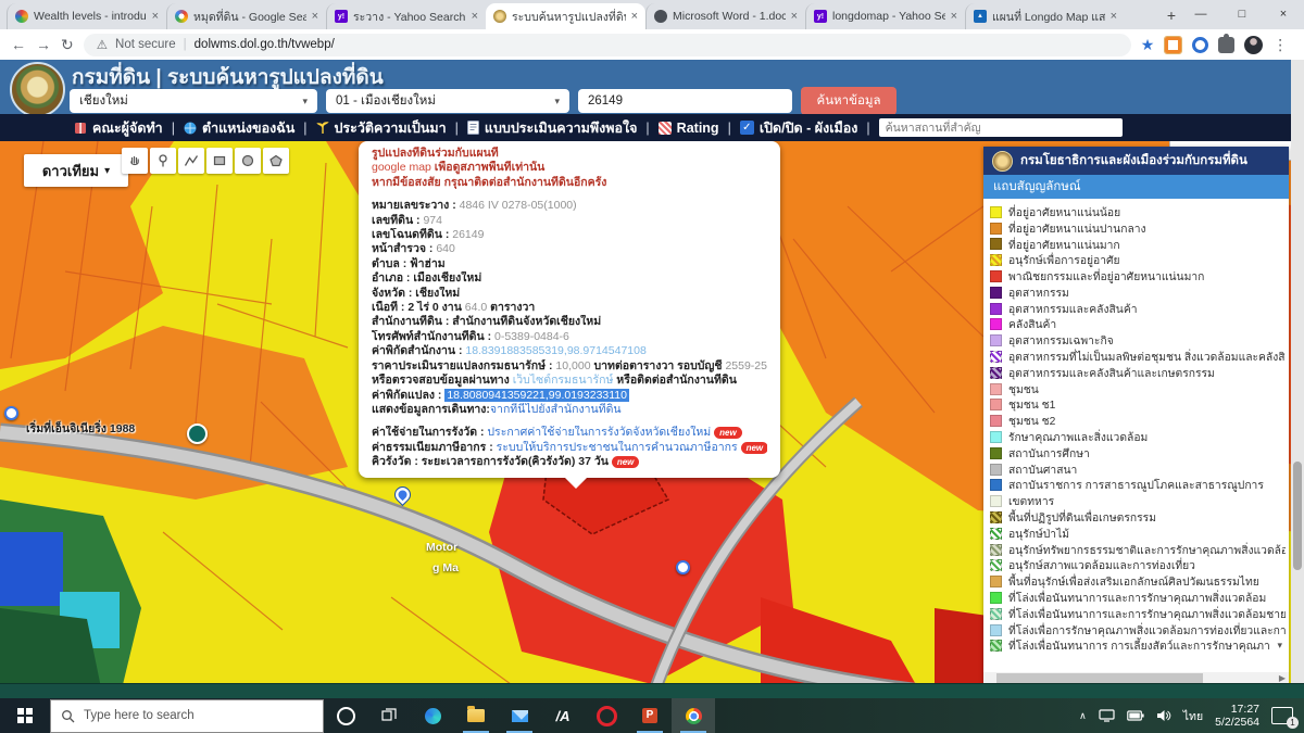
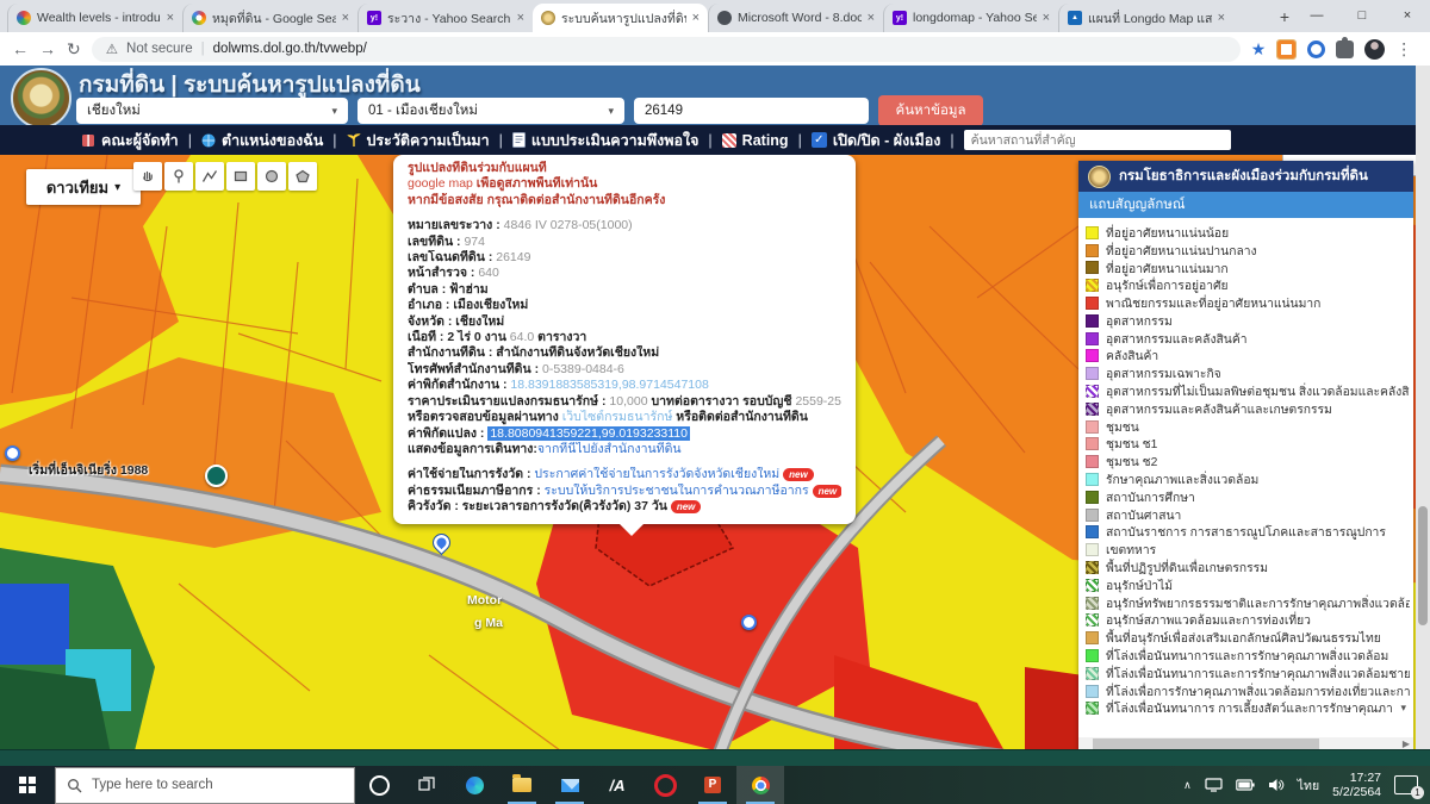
  Wealth levels - introdu
  ×
  หมุดที่ดิน - Google Sea
  ×
  ระวาง - Yahoo Search
  ×
  ระบบค้นหารูปแปลงที่ดิ
  ×
- Microsoft Word - 1.doc
+ Microsoft Word - 8.doc
  ×
  longdomap - Yahoo Se
  ×
  แผนที่ Longdo Map แส
  ×
  +
  —
  □
  ×
  ←
  →
  ↻
  ⚠
  Not secure
  |
  dolwms.dol.go.th/tvwebp/
  ★
  ⋮
  กรมที่ดิน | ระบบค้นหารูปแปลงที่ดิน
  เชียงใหม่
  ▾
  01 - เมืองเชียงใหม่
  ▾
  26149
  ค้นหาข้อมูล
  คณะผู้จัดทำ
  |
  ตำแหน่งของฉัน
  |
  ประวัติความเป็นมา
  |
  แบบประเมินความพึงพอใจ
  |
  Rating
  |
  ✓
  เปิด/ปิด - ผังเมือง
  |
  ค้นหาสถานที่สำคัญ
  ดาวเทียม
  ▾
  เริ่มที่เอ็นจิเนียริ่ง 1988
  Motor
  g Ma
  รูปแปลงที่ดินร่วมกับแผนที่
  google map เพื่อดูสภาพพื้นที่เท่านั้น
  หากมีข้อสงสัย กรุณาติดต่อสำนักงานที่ดินอีกครั้ง
  หมายเลขระวาง : 4846 IV 0278-05(1000)
  เลขที่ดิน : 974
  เลขโฉนดที่ดิน : 26149
  หน้าสำรวจ : 640
  ตำบล : ฟ้าฮ่าม
  อำเภอ : เมืองเชียงใหม่
  จังหวัด : เชียงใหม่
  เนื้อที่ : 2 ไร่ 0 งาน 64.0 ตารางวา
  สำนักงานที่ดิน : สำนักงานที่ดินจังหวัดเชียงใหม่
  โทรศัพท์สำนักงานที่ดิน : 0-5389-0484-6
  ค่าพิกัดสำนักงาน : 18.8391883585319,98.9714547108
  ราคาประเมินรายแปลงกรมธนารักษ์ : 10,000 บาทต่อตารางวา รอบบัญชี 2559-25
  หรือตรวจสอบข้อมูลผ่านทาง เว็บไซต์กรมธนารักษ์ หรือติดต่อสำนักงานที่ดิน
  ค่าพิกัดแปลง : 18.8080941359221,99.0193233110
  แสดงข้อมูลการเดินทาง:จากที่นี่ไปยังสำนักงานที่ดิน
  ค่าใช้จ่ายในการรังวัด : ประกาศค่าใช้จ่ายในการรังวัดจังหวัดเชียงใหม่ new
  ค่าธรรมเนียมภาษีอากร : ระบบให้บริการประชาชนในการคำนวณภาษีอากร new
  คิวรังวัด : ระยะเวลารอการรังวัด(คิวรังวัด) 37 วัน new
  กรมโยธาธิการและผังเมืองร่วมกับกรมที่ดิน
  แถบสัญญลักษณ์
  ที่อยู่อาศัยหนาแน่นน้อย
  ที่อยู่อาศัยหนาแน่นปานกลาง
  ที่อยู่อาศัยหนาแน่นมาก
  อนุรักษ์เพื่อการอยู่อาศัย
  พาณิชยกรรมและที่อยู่อาศัยหนาแน่นมาก
  อุตสาหกรรม
  อุตสาหกรรมและคลังสินค้า
  คลังสินค้า
  อุตสาหกรรมเฉพาะกิจ
  อุตสาหกรรมที่ไม่เป็นมลพิษต่อชุมชน สิ่งแวดล้อมและคลังสิ
  อุตสาหกรรมและคลังสินค้าและเกษตรกรรม
  ชุมชน
  ชุมชน ช1
  ชุมชน ช2
  รักษาคุณภาพและสิ่งแวดล้อม
  สถาบันการศึกษา
  สถาบันศาสนา
  สถาบันราชการ การสาธารณูปโภคและสาธารณูปการ
  เขตทหาร
  พื้นที่ปฏิรูปที่ดินเพื่อเกษตรกรรม
  อนุรักษ์ป่าไม้
  อนุรักษ์ทรัพยากรธรรมชาติและการรักษาคุณภาพสิ่งแวดล้อ
  อนุรักษ์สภาพแวดล้อมและการท่องเที่ยว
  พื้นที่อนุรักษ์เพื่อส่งเสริมเอกลักษณ์ศิลปวัฒนธรรมไทย
  ที่โล่งเพื่อนันทนาการและการรักษาคุณภาพสิ่งแวดล้อม
  ที่โล่งเพื่อนันทนาการและการรักษาคุณภาพสิ่งแวดล้อมชาย
  ที่โล่งเพื่อการรักษาคุณภาพสิ่งแวดล้อมการท่องเที่ยวและกา
  ที่โล่งเพื่อนันทนาการ การเลี้ยงสัตว์และการรักษาคุณภา
  ▾
  ▶
  Type here to search
  /A
  P
  ∧
  ไทย
  17:27
  5/2/2564
  1
